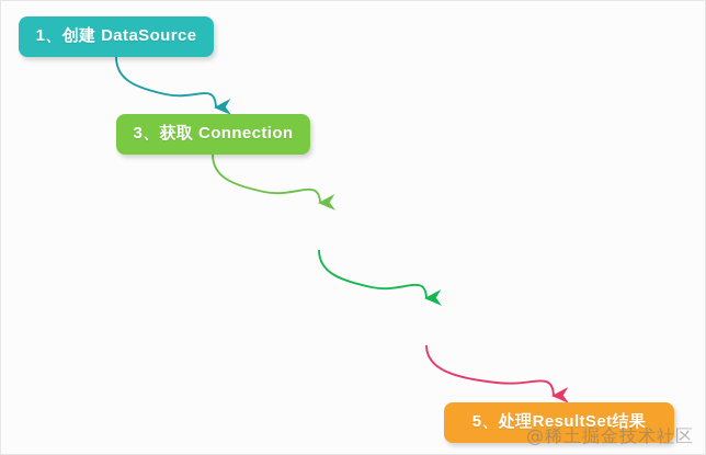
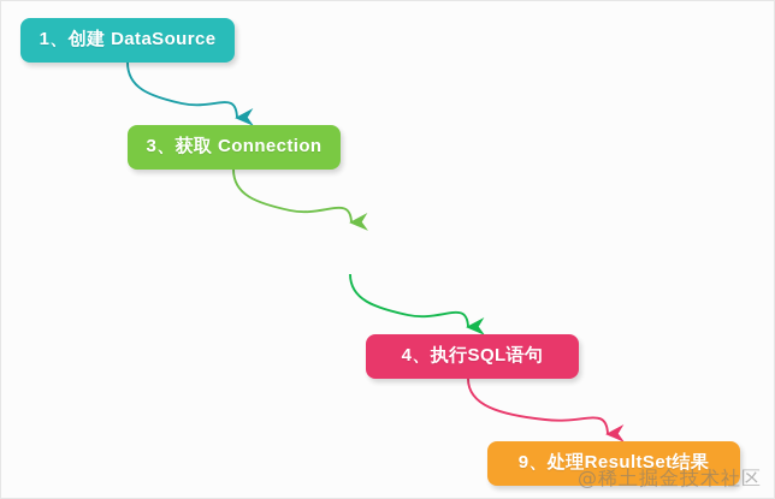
  1、创建 DataSource
  3、获取 Connection
+ 4、执行SQL语句
- 5、处理ResultSet结果
+ 9、处理ResultSet结果
  @稀土掘金技术社区
